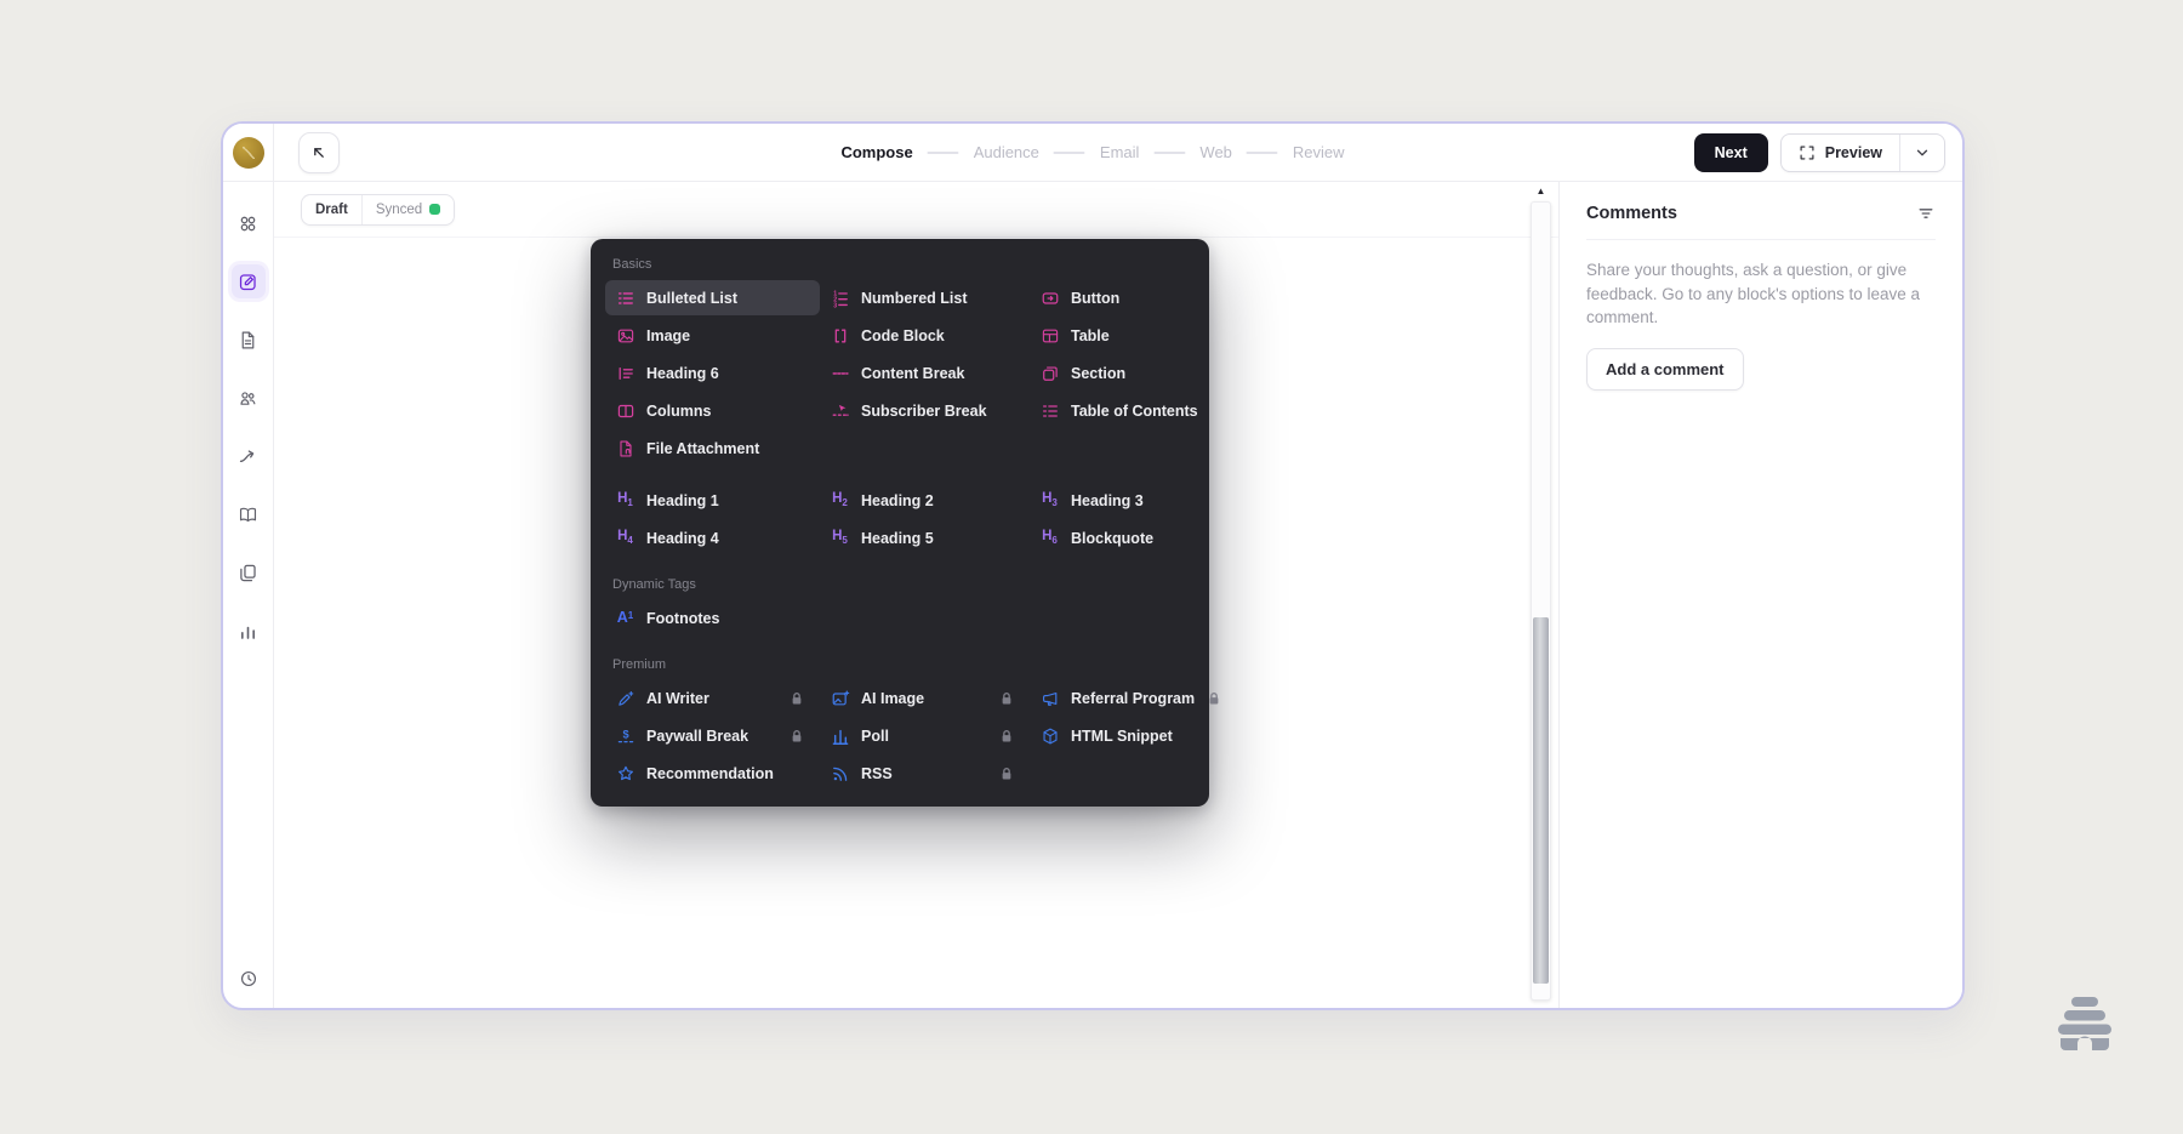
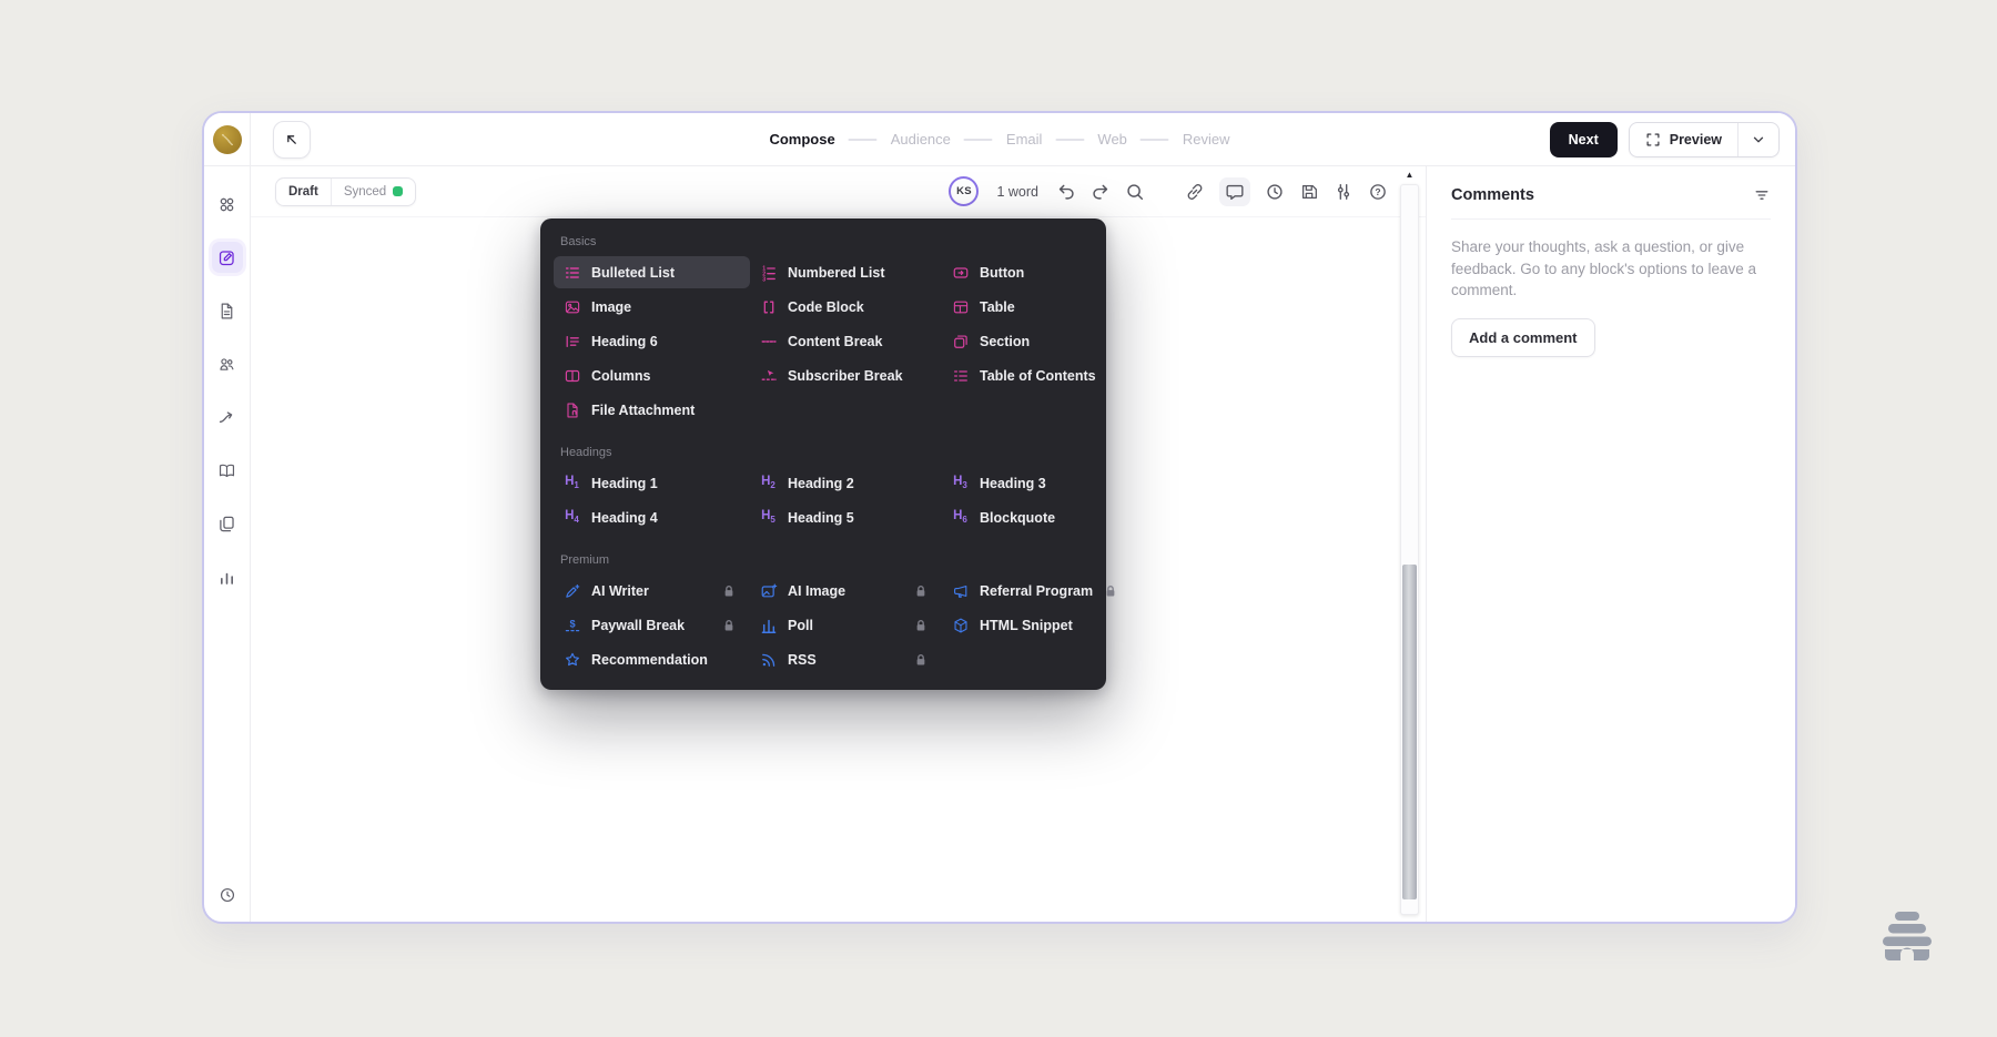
  Compose
  Audience
  Email
  Web
  Review
  Next
  Preview
  Draft
  Synced
+ KS
+ 1 word
+ ?
  Basics
  Bulleted List
  Numbered List
  Button
  Image
  Code Block
  Table
  Heading 6
  Content Break
  Section
  Columns
  Subscriber Break
  Table of Contents
  File Attachment
+ Headings
  H1
  Heading 1
  H2
  Heading 2
  H3
  Heading 3
  H4
  Heading 4
  H5
  Heading 5
  H6
  Blockquote
- Dynamic Tags
- A1
- Footnotes
  Premium
  AI Writer
  AI Image
  Referral Program
  $
  Paywall Break
  Poll
  HTML Snippet
  Recommendation
  RSS
  ▲
  Comments
  Share your thoughts, ask a question, or give feedback. Go to any block's options to leave a comment.
  Add a comment
